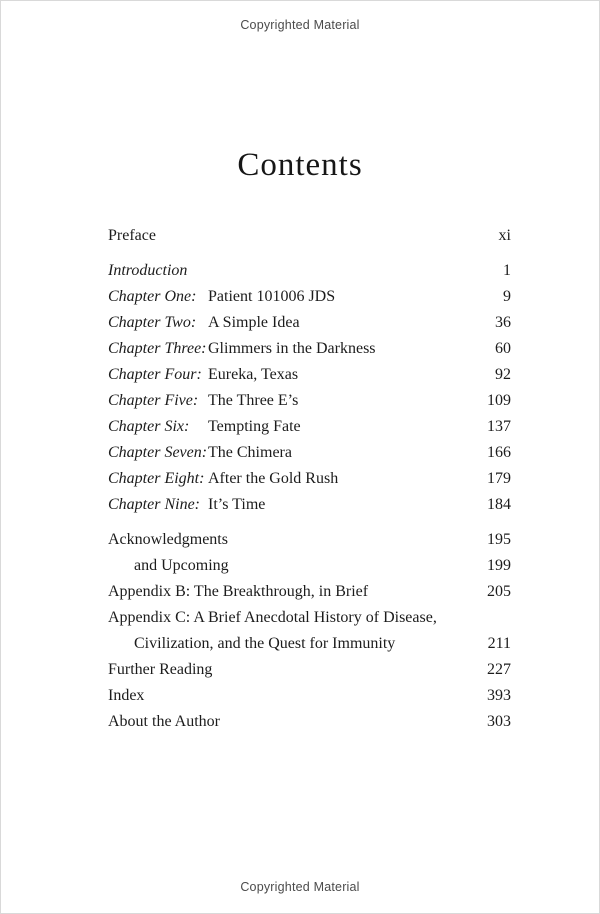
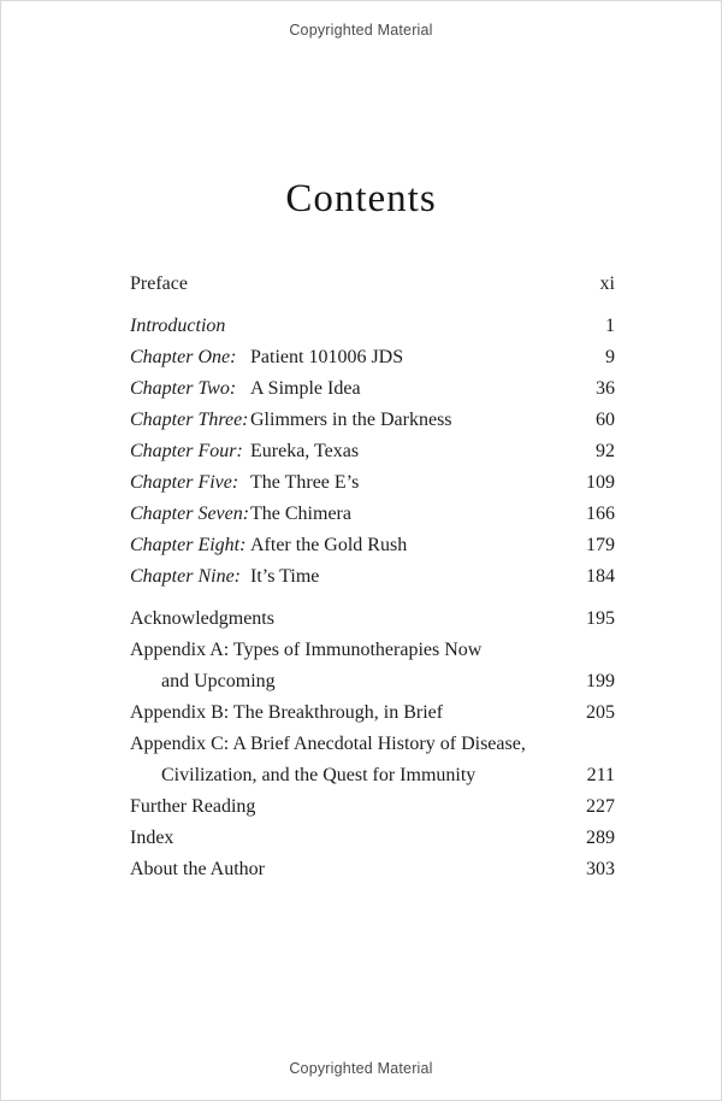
  Copyrighted Material
  Contents
  Preface
  xi
  Introduction
  1
  Chapter One: Patient 101006 JDS
  9
  Chapter Two: A Simple Idea
  36
  Chapter Three:Glimmers in the Darkness
  60
  Chapter Four: Eureka, Texas
  92
  Chapter Five: The Three E’s
  109
- Chapter Six: Tempting Fate
- 137
  Chapter Seven:The Chimera
  166
  Chapter Eight: After the Gold Rush
  179
  Chapter Nine: It’s Time
  184
  Acknowledgments
  195
+ Appendix A: Types of Immunotherapies Now
  and Upcoming
  199
  Appendix B: The Breakthrough, in Brief
  205
  Appendix C: A Brief Anecdotal History of Disease,
  Civilization, and the Quest for Immunity
  211
  Further Reading
  227
  Index
- 393
+ 289
  About the Author
  303
  Copyrighted Material
